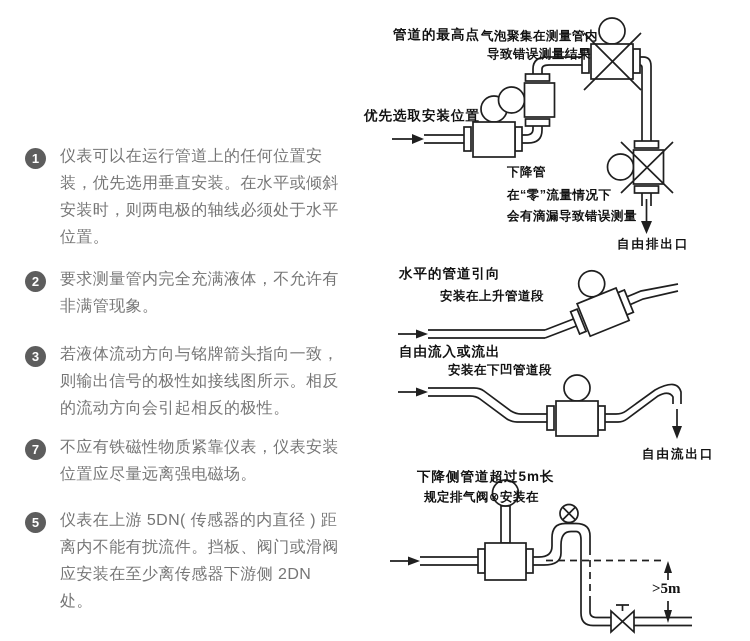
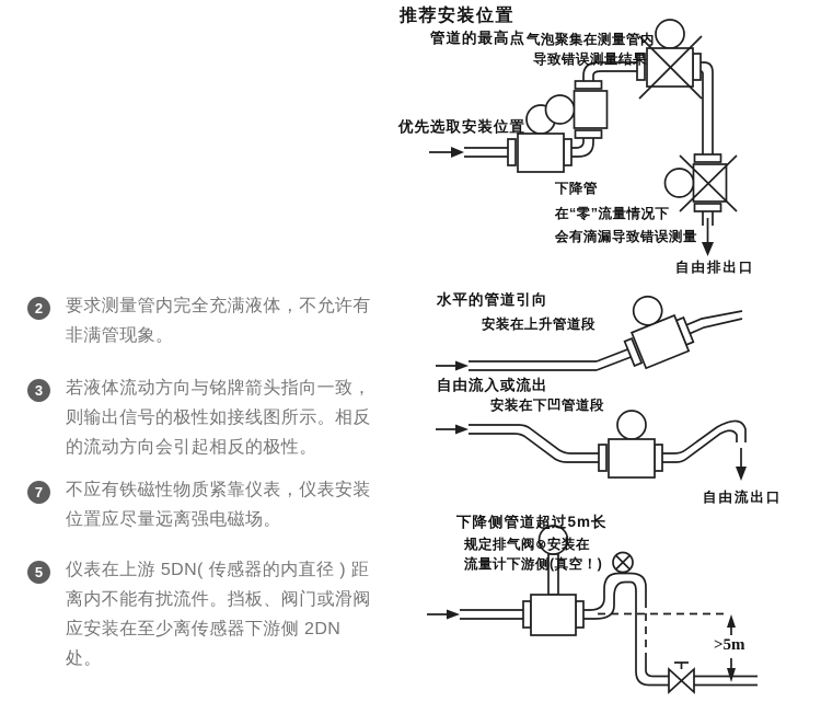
- 1
- 仪表可以在运行管道上的任何位置安装，优先选用垂直安装。在水平或倾斜安装时，则两电极的轴线必须处于水平位置。
  2
  要求测量管内完全充满液体，不允许有非满管现象。
  3
  若液体流动方向与铭牌箭头指向一致，则输出信号的极性如接线图所示。相反的流动方向会引起相反的极性。
  7
  不应有铁磁性物质紧靠仪表，仪表安装位置应尽量远离强电磁场。
  5
  仪表在上游 5DN( 传感器的内直径 ) 距离内不能有扰流件。挡板、阀门或滑阀应安装在至少离传感器下游侧 2DN 处。
+ 推荐安装位置
  管道的最高点
  气泡聚集在测量管内
  导致错误测量结果
  优先选取安装位置
  下降管
  在“零”流量情况下
  会有滴漏导致错误测量
  自由排出口
  水平的管道引向
  安装在上升管道段
  自由流入或流出
  安装在下凹管道段
  自由流出口
  下降侧管道超过5m长
  规定排气阀⊗安装在
+ 流量计下游侧(真空！)
  >5m
